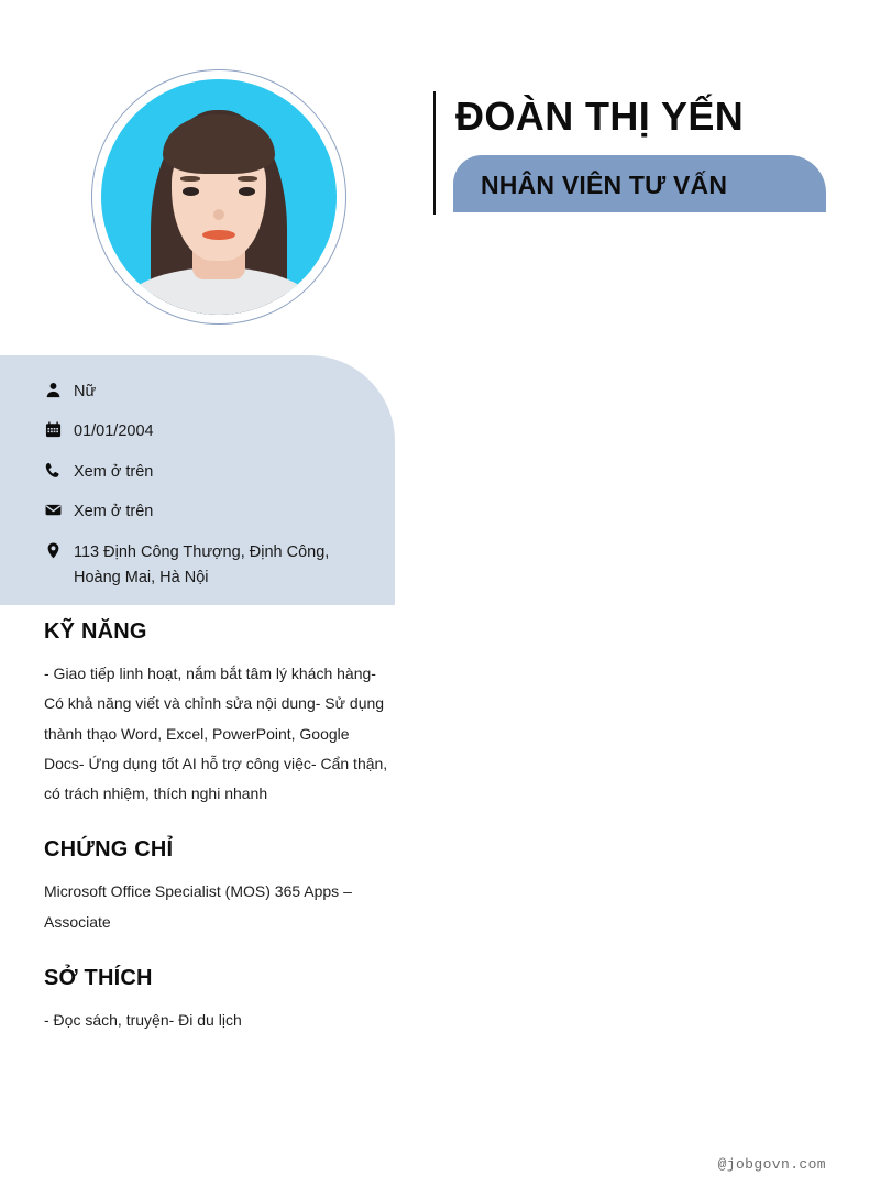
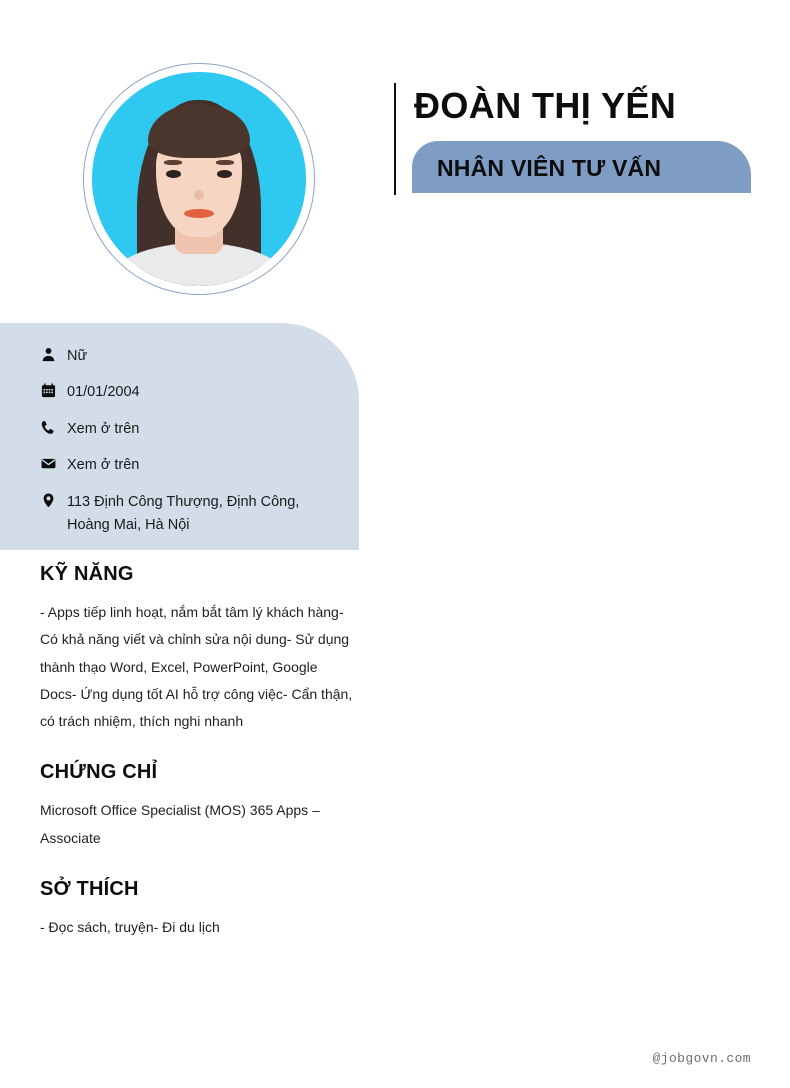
  ĐOÀN THỊ YẾN
  NHÂN VIÊN TƯ VẤN
  Nữ
  01/01/2004
  Xem ở trên
  Xem ở trên
  113 Định Công Thượng, Định Công, Hoàng Mai, Hà Nội
  KỸ NĂNG
- - Giao tiếp linh hoạt, nắm bắt tâm lý khách hàng- Có khả năng viết và chỉnh sửa nội dung- Sử dụng thành thạo Word, Excel, PowerPoint, Google Docs- Ứng dụng tốt AI hỗ trợ công việc- Cẩn thận, có trách nhiệm, thích nghi nhanh
+ - Apps tiếp linh hoạt, nắm bắt tâm lý khách hàng- Có khả năng viết và chỉnh sửa nội dung- Sử dụng thành thạo Word, Excel, PowerPoint, Google Docs- Ứng dụng tốt AI hỗ trợ công việc- Cẩn thận, có trách nhiệm, thích nghi nhanh
  CHỨNG CHỈ
  Microsoft Office Specialist (MOS) 365 Apps – Associate
  SỞ THÍCH
  - Đọc sách, truyện- Đi du lịch
  @jobgovn.com
